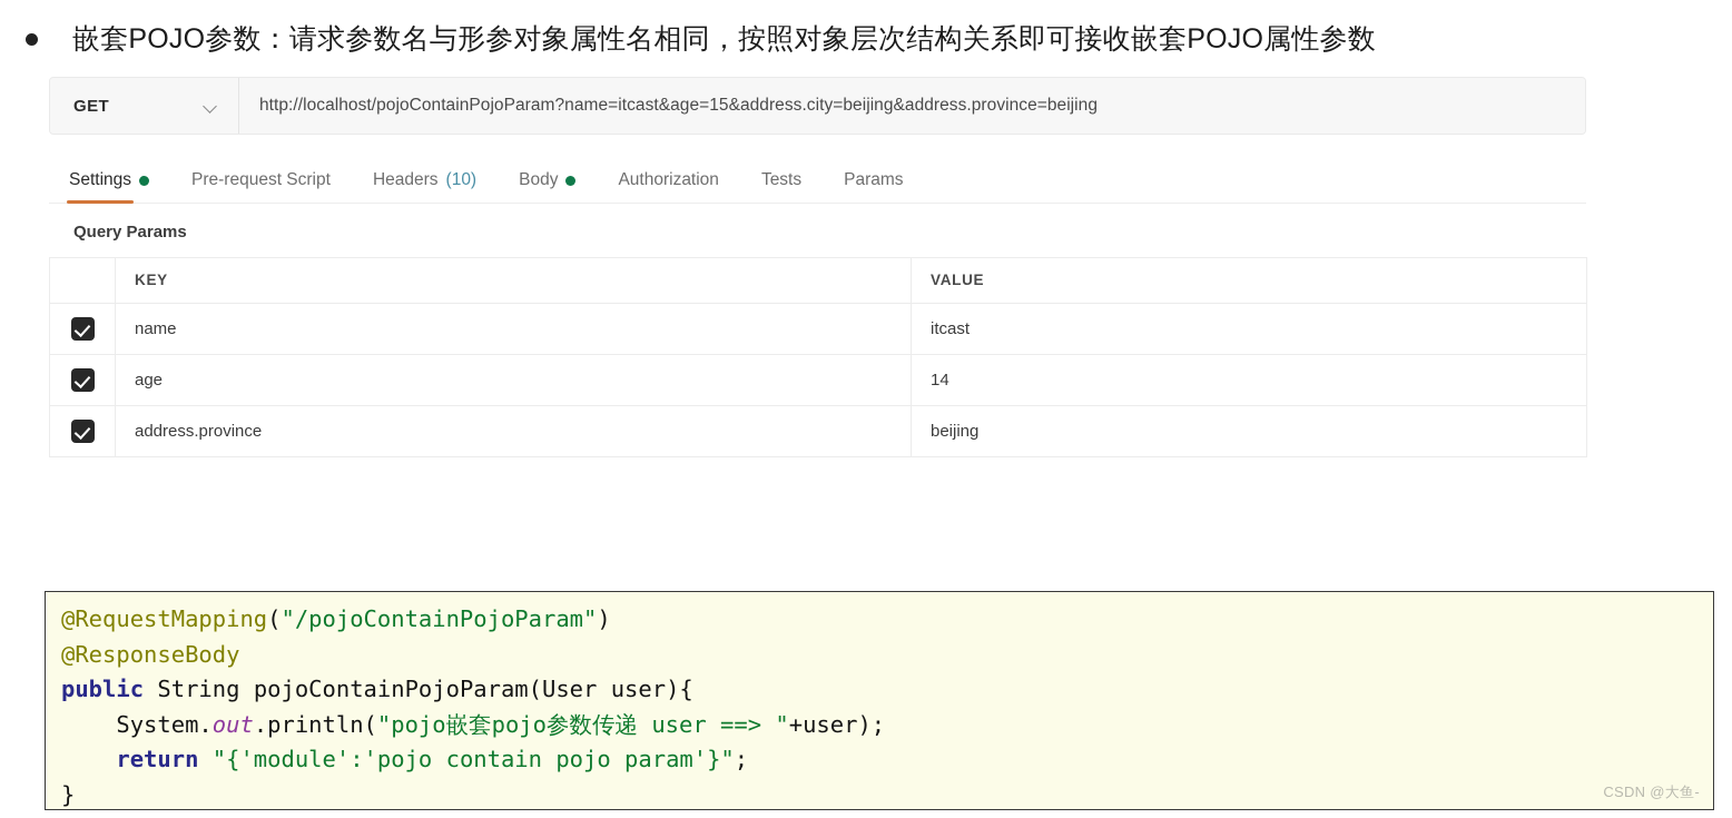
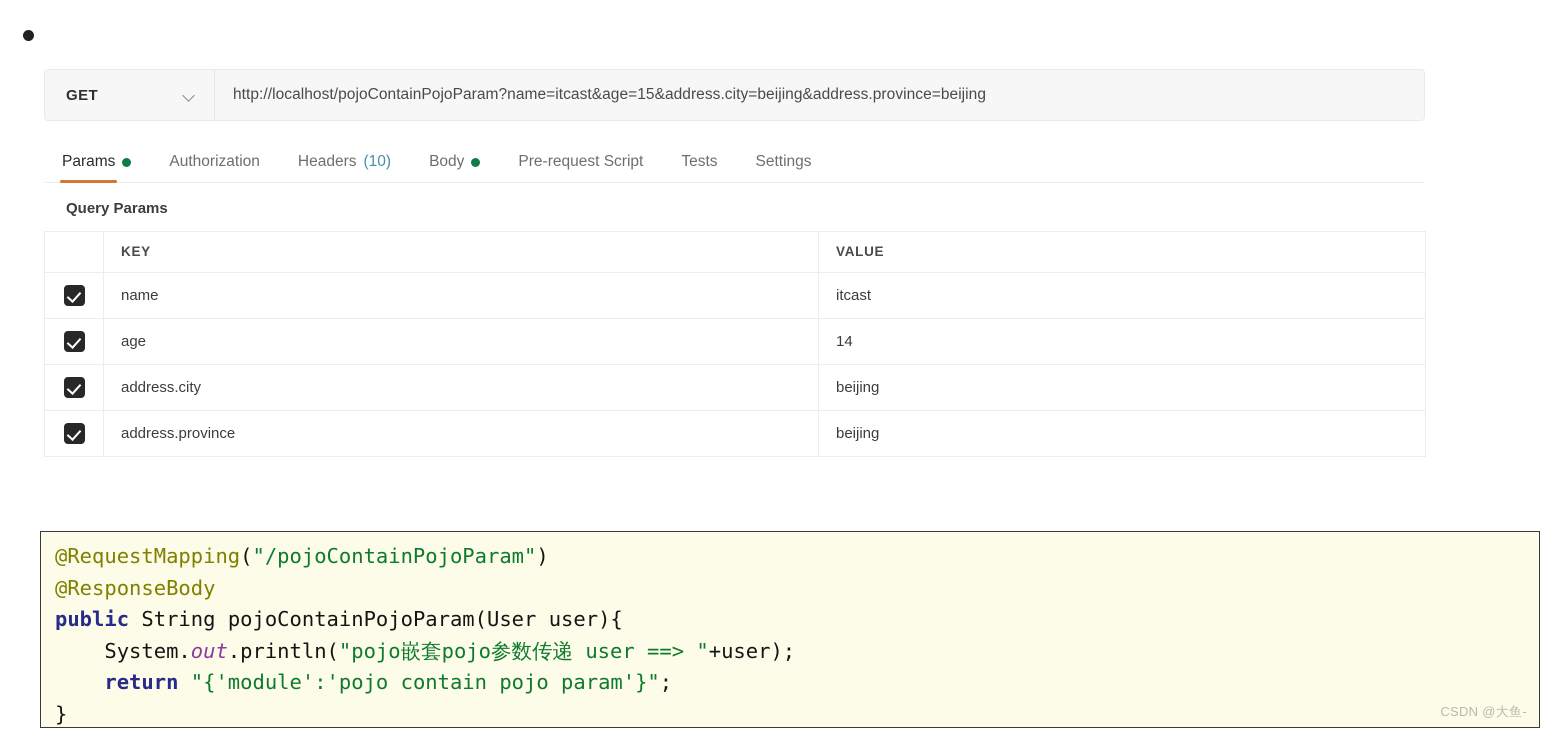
- 嵌套POJO参数：请求参数名与形参对象属性名相同，按照对象层次结构关系即可接收嵌套POJO属性参数
  GET
  http://localhost/pojoContainPojoParam?name=itcast&age=15&address.city=beijing&address.province=beijing
- Settings
+ Params
- Pre-request Script
+ Authorization
  Headers
  (10)
  Body
- Authorization
+ Pre-request Script
  Tests
- Params
+ Settings
  Query Params
  	KEY	VALUE
  	name	itcast
  	age	14
+ 	address.city	beijing
  	address.province	beijing
  @RequestMapping("/pojoContainPojoParam") @ResponseBody public String pojoContainPojoParam(User user){ System.out.println("pojo嵌套pojo参数传递 user ==> "+user); return "{'module':'pojo contain pojo param'}"; }
  CSDN @大鱼-
